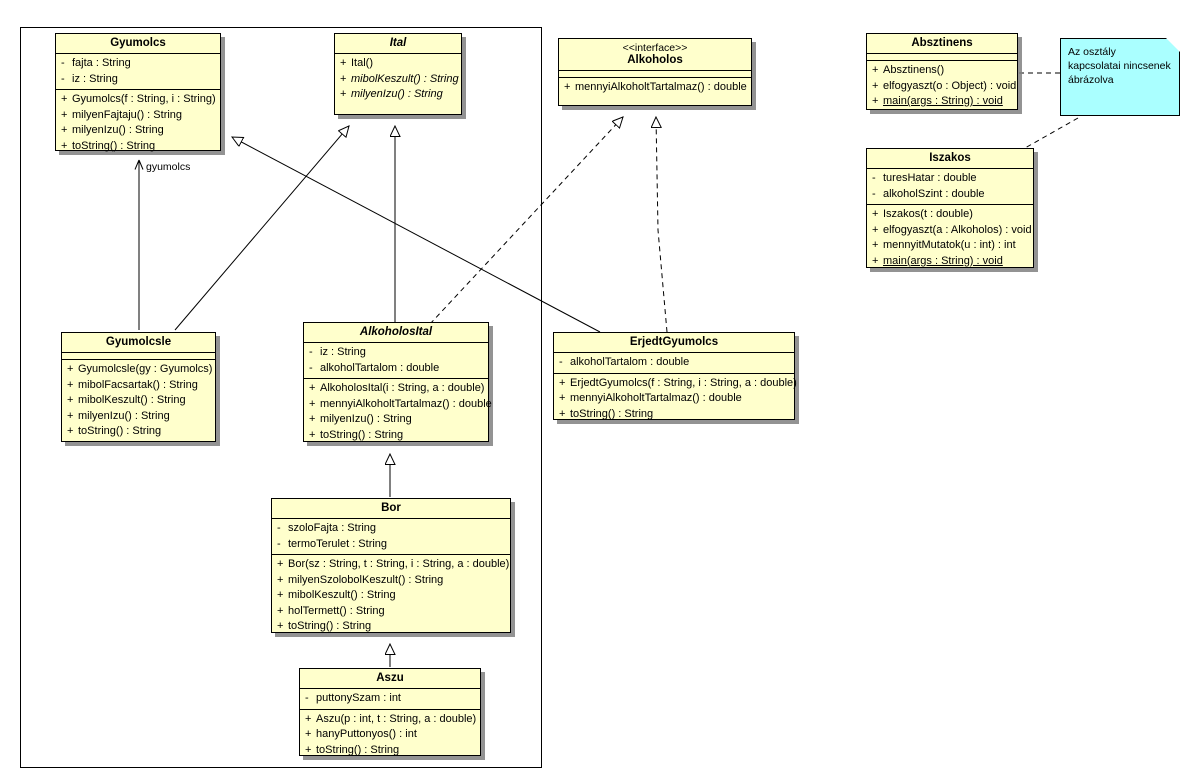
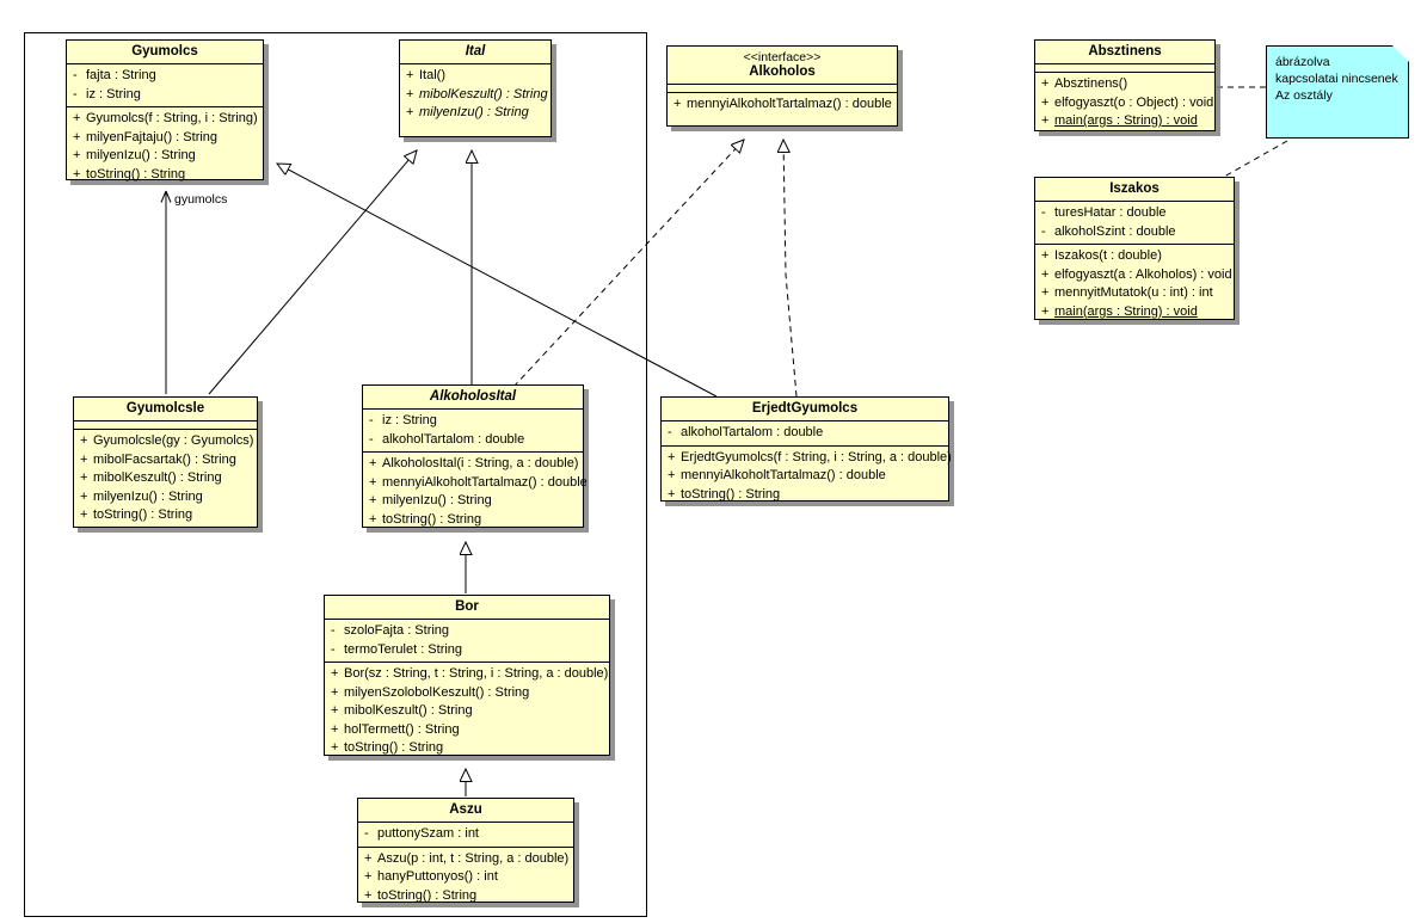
  gyumolcs
  Gyumolcs
  -
  fajta : String
  -
  iz : String
  +
  Gyumolcs(f : String, i : String)
  +
  milyenFajtaju() : String
  +
  milyenIzu() : String
  +
  toString() : String
  Ital
  +
  Ital()
  +
  mibolKeszult() : String
  +
  milyenIzu() : String
  <<interface>>
  Alkoholos
  +
  mennyiAlkoholtTartalmaz() : double
  Absztinens
  +
  Absztinens()
  +
  elfogyaszt(o : Object) : void
  +
  main(args : String) : void
  Iszakos
  -
  turesHatar : double
  -
  alkoholSzint : double
  +
  Iszakos(t : double)
  +
  elfogyaszt(a : Alkoholos) : void
  +
  mennyitMutatok(u : int) : int
  +
  main(args : String) : void
  Gyumolcsle
  +
  Gyumolcsle(gy : Gyumolcs)
  +
  mibolFacsartak() : String
  +
  mibolKeszult() : String
  +
  milyenIzu() : String
  +
  toString() : String
  AlkoholosItal
  -
  iz : String
  -
  alkoholTartalom : double
  +
  AlkoholosItal(i : String, a : double)
  +
  mennyiAlkoholtTartalmaz() : double
  +
  milyenIzu() : String
  +
  toString() : String
  ErjedtGyumolcs
  -
  alkoholTartalom : double
  +
  ErjedtGyumolcs(f : String, i : String, a : double)
  +
  mennyiAlkoholtTartalmaz() : double
  +
  toString() : String
  Bor
  -
  szoloFajta : String
  -
  termoTerulet : String
  +
  Bor(sz : String, t : String, i : String, a : double)
  +
  milyenSzolobolKeszult() : String
  +
  mibolKeszult() : String
  +
  holTermett() : String
  +
  toString() : String
  Aszu
  -
  puttonySzam : int
  +
  Aszu(p : int, t : String, a : double)
  +
  hanyPuttonyos() : int
  +
  toString() : String
- Az osztály
+ ábrázolva
  kapcsolatai nincsenek
- ábrázolva
+ Az osztály
